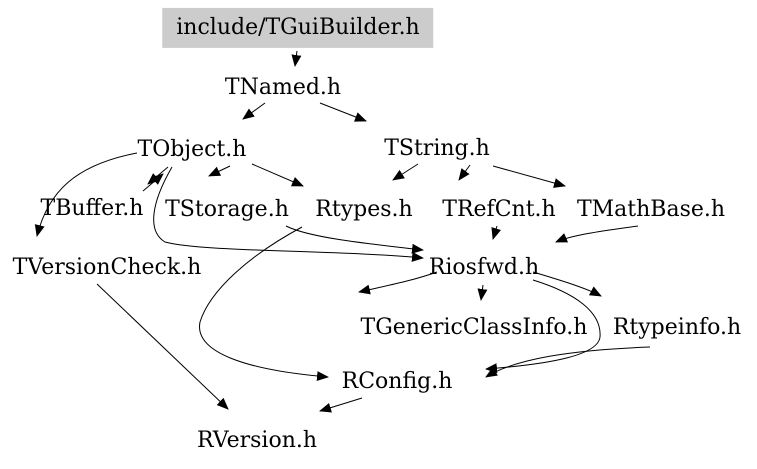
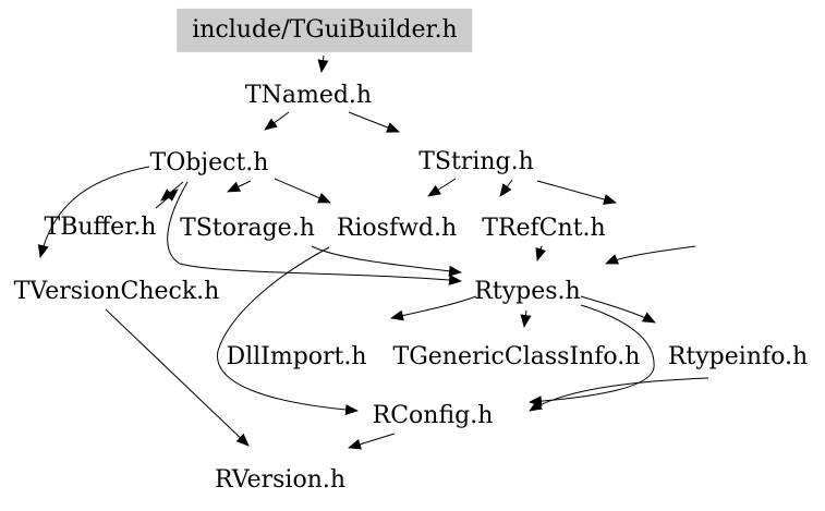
  include/TGuiBuilder.h
  TNamed.h
  TObject.h
  TString.h
  TBuffer.h
  TStorage.h
- Rtypes.h
+ Riosfwd.h
  TRefCnt.h
- TMathBase.h
  TVersionCheck.h
- Riosfwd.h
+ Rtypes.h
+ DllImport.h
  TGenericClassInfo.h
  Rtypeinfo.h
  RConfig.h
  RVersion.h
